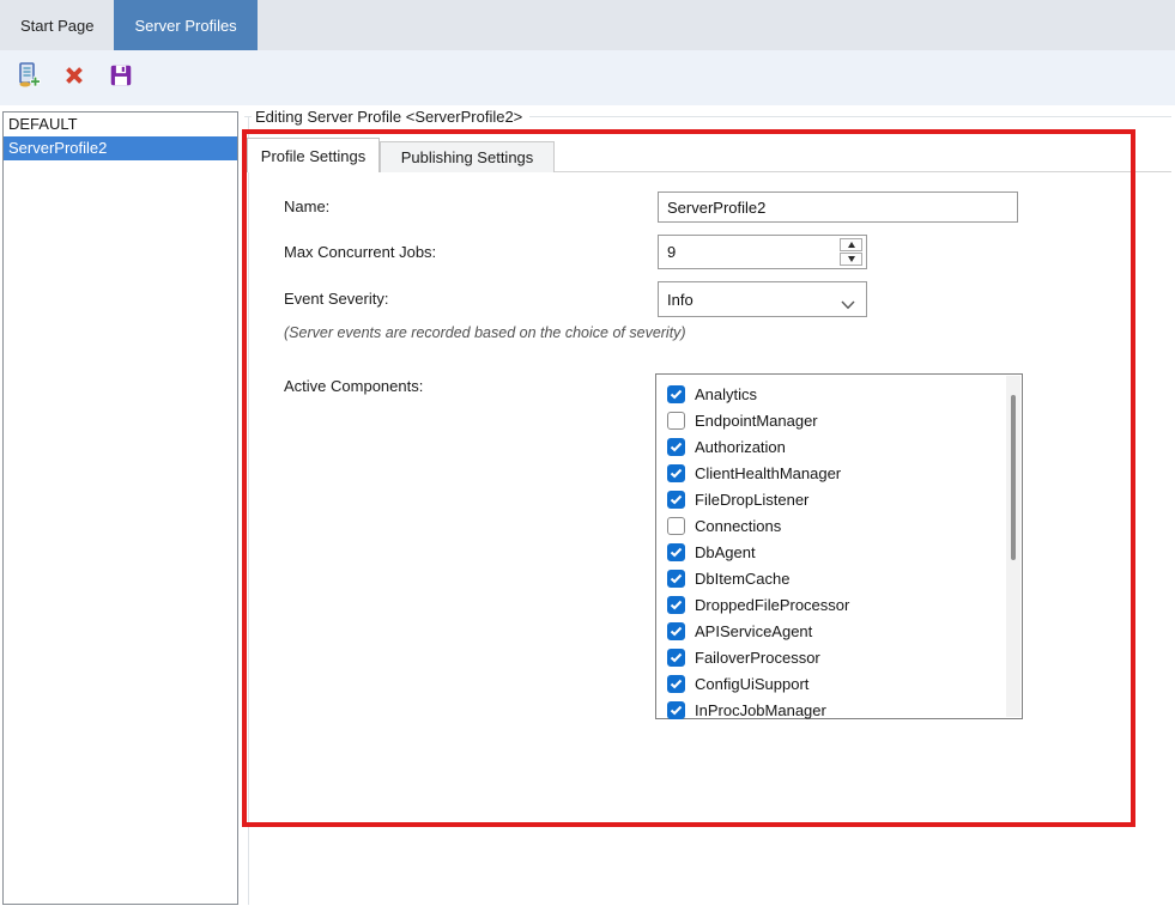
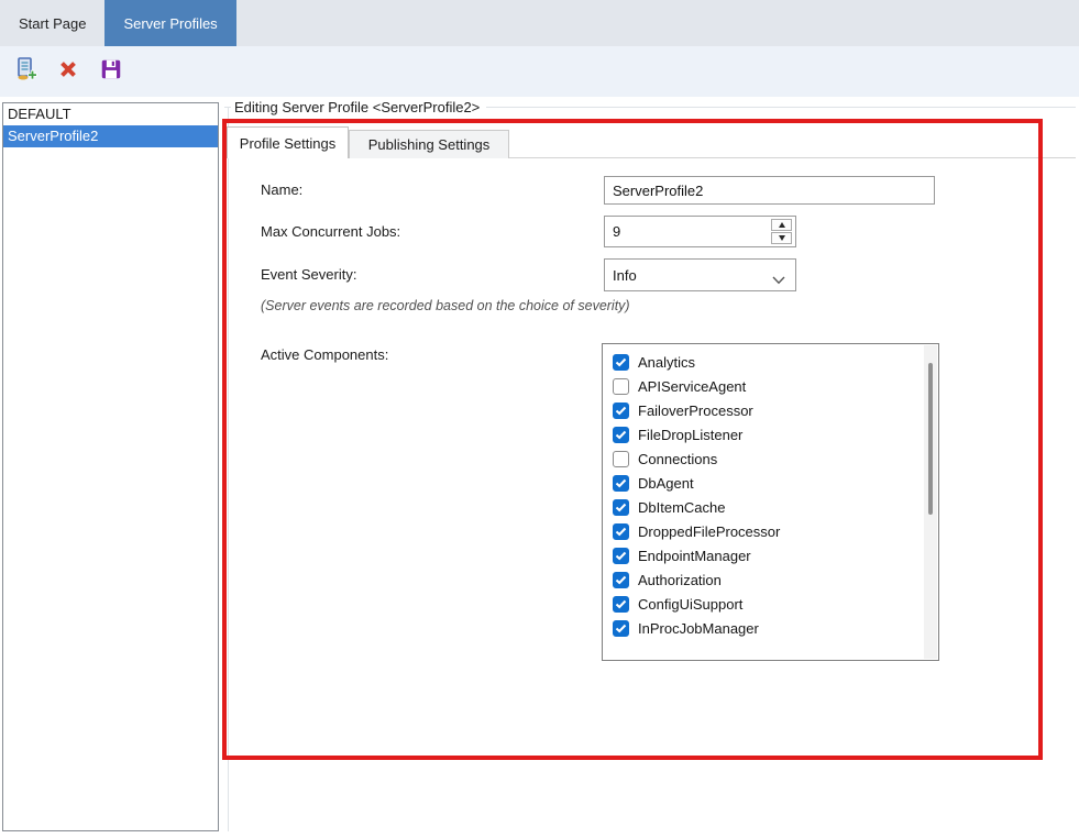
  Start Page
  Server Profiles
  DEFAULT
  ServerProfile2
  Editing Server Profile <ServerProfile2>
  Profile Settings
  Publishing Settings
  Name:
  ServerProfile2
  Max Concurrent Jobs:
  9
  Event Severity:
  Info
  (Server events are recorded based on the choice of severity)
  Active Components:
  Analytics
- EndpointManager
+ APIServiceAgent
- Authorization
+ FailoverProcessor
- ClientHealthManager
  FileDropListener
  Connections
  DbAgent
  DbItemCache
  DroppedFileProcessor
- APIServiceAgent
+ EndpointManager
- FailoverProcessor
+ Authorization
  ConfigUiSupport
  InProcJobManager
